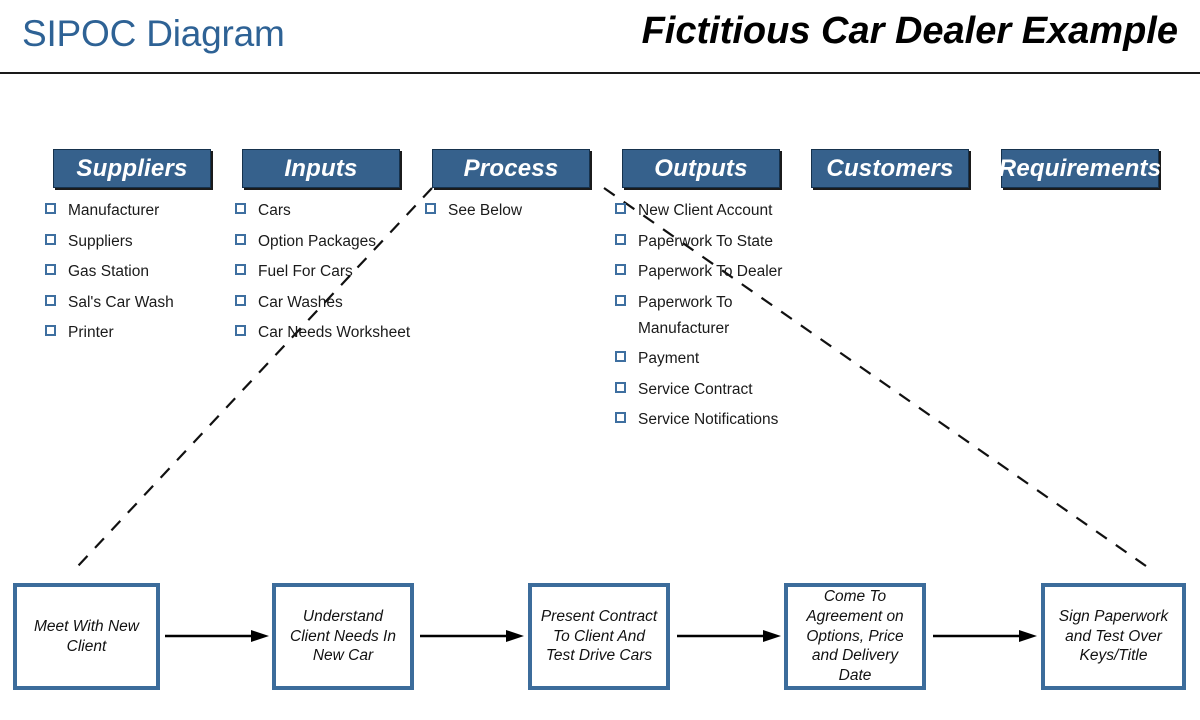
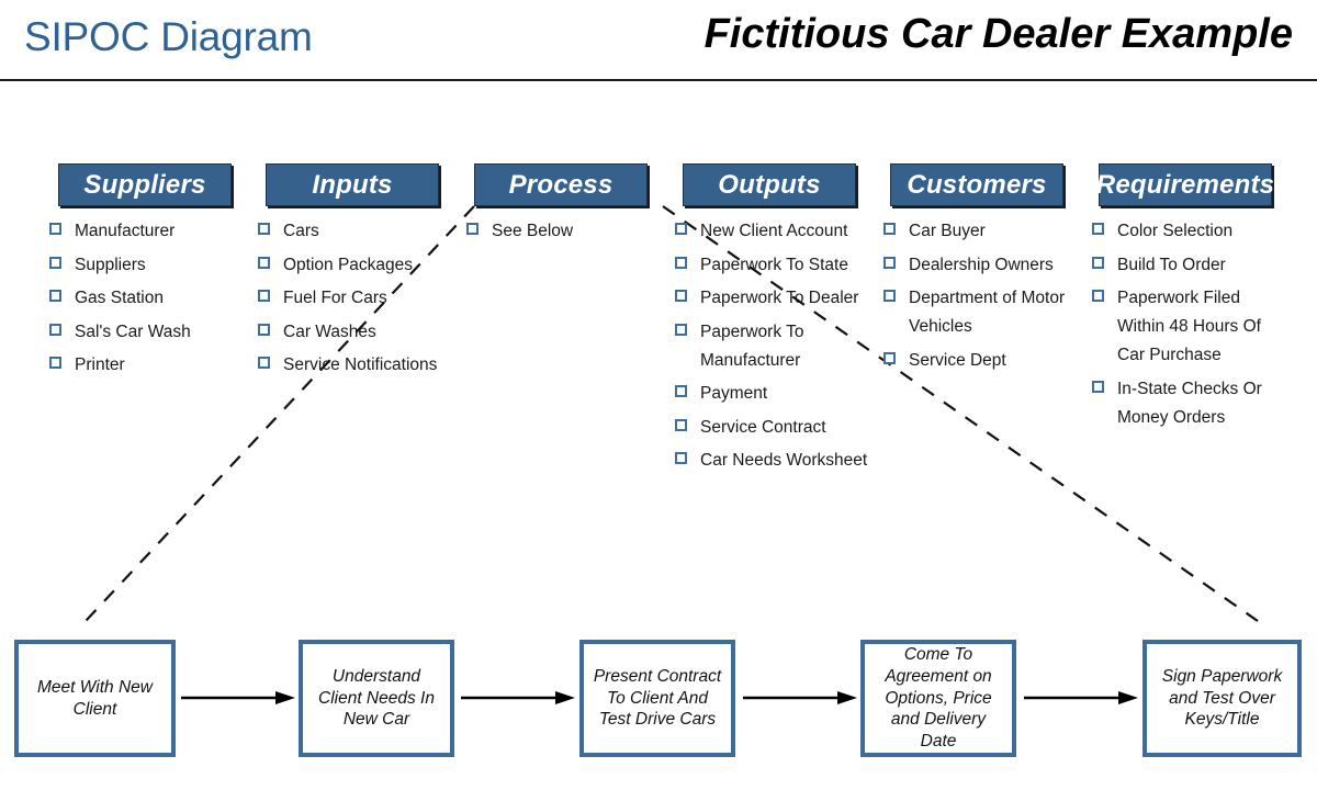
  SIPOC Diagram
  Fictitious Car Dealer Example
  Suppliers
  Inputs
  Process
  Outputs
  Customers
  Requirements
  Manufacturer
  Suppliers
  Gas Station
  Sal's Car Wash
  Printer
  Cars
  Option Packages
  Fuel For Cars
  Car Washes
- Car Needs Worksheet
+ Service Notifications
  See Below
  New Client Account
  Paperwork To State
  Paperwork To Dealer
  Paperwork To Manufacturer
  Payment
  Service Contract
- Service Notifications
+ Car Needs Worksheet
+ Car Buyer
+ Dealership Owners
+ Department of Motor Vehicles
+ Service Dept
+ Color Selection
+ Build To Order
+ Paperwork Filed Within 48 Hours Of Car Purchase
+ In-State Checks Or Money Orders
  Meet With New Client
  Understand Client Needs In New Car
  Present Contract To Client And Test Drive Cars
  Come To Agreement on Options, Price and Delivery Date
  Sign Paperwork and Test Over Keys/Title
